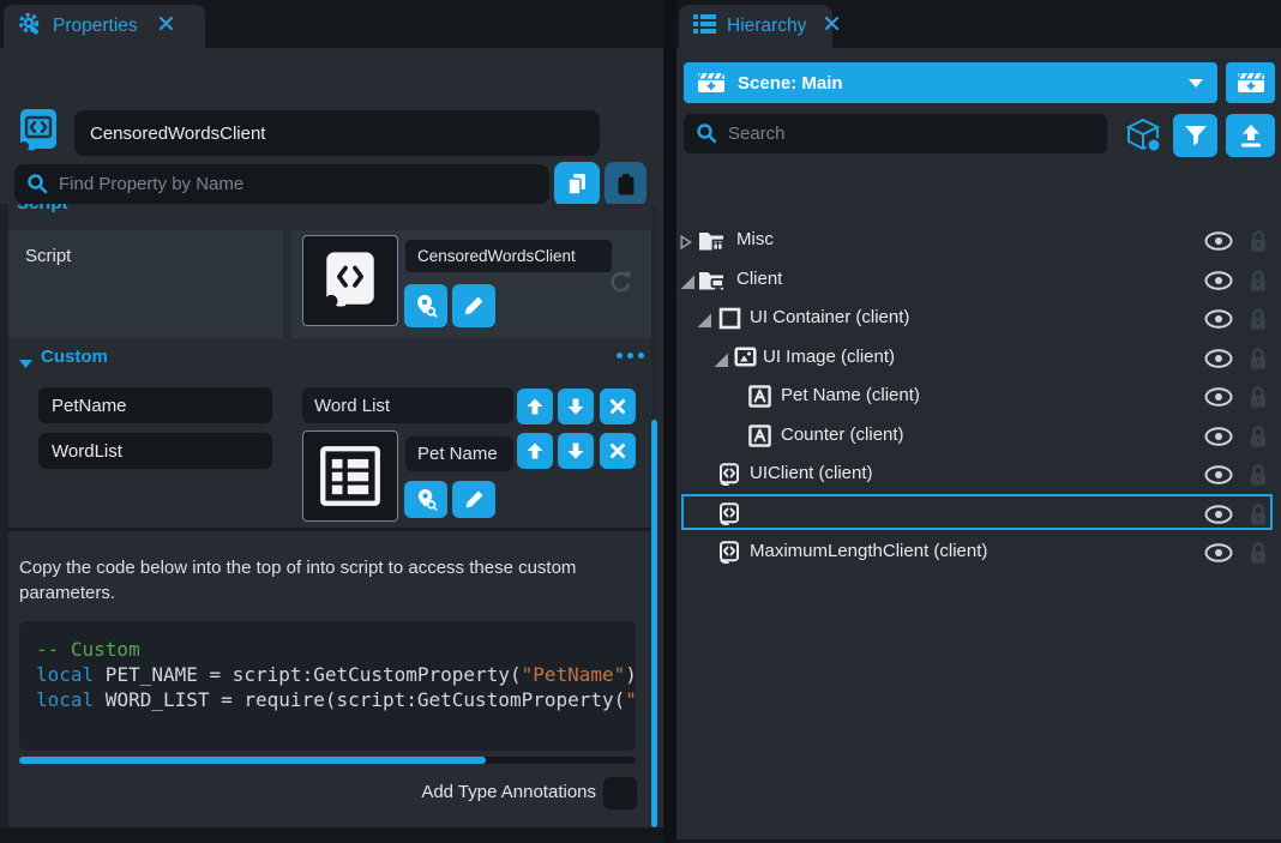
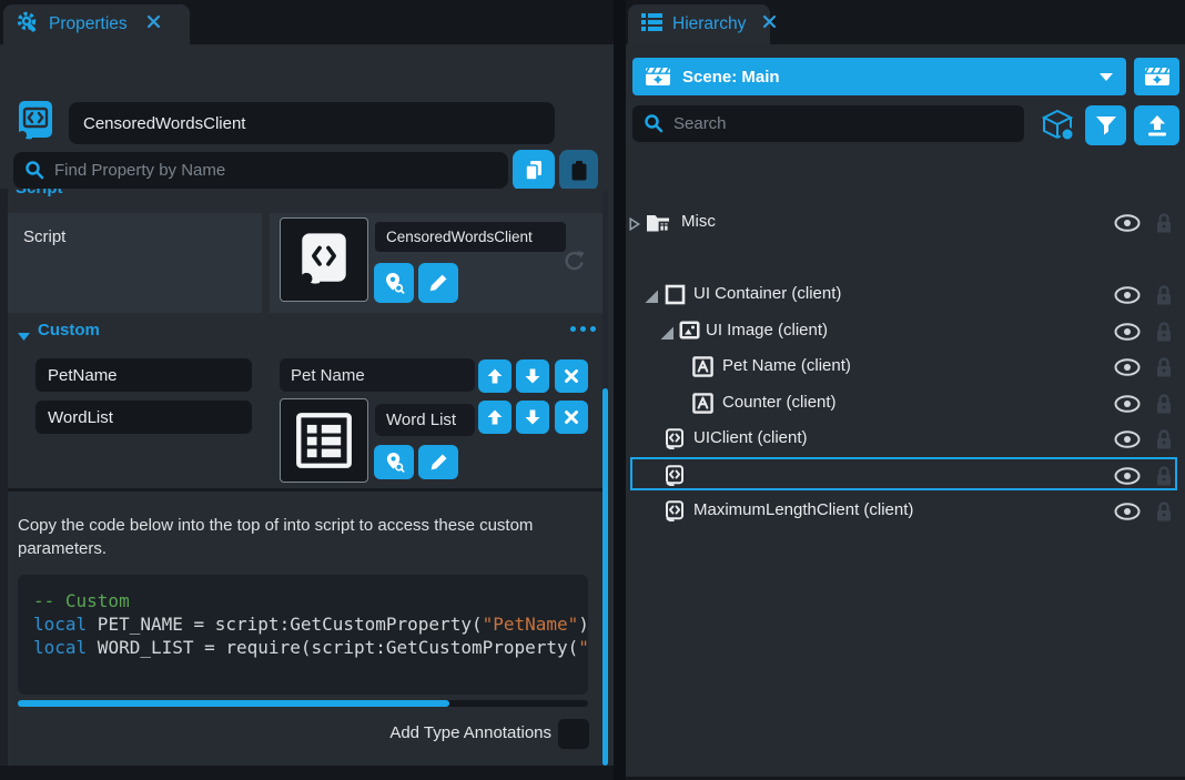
  Properties
  CensoredWordsClient
  Find Property by Name
  Script
  Script
  CensoredWordsClient
  Custom
  PetName
- Word List
+ Pet Name
  WordList
- Pet Name
+ Word List
  Copy the code below into the top of into script to access these custom parameters.
  -- Custom
  local PET_NAME = script:GetCustomProperty("PetName")
  local WORD_LIST = require(script:GetCustomProperty("
  Add Type Annotations
  Hierarchy
  Scene: Main
  Search
  Misc
- Client
  UI Container (client)
  UI Image (client)
  Pet Name (client)
  Counter (client)
  UIClient (client)
  MaximumLengthClient (client)
